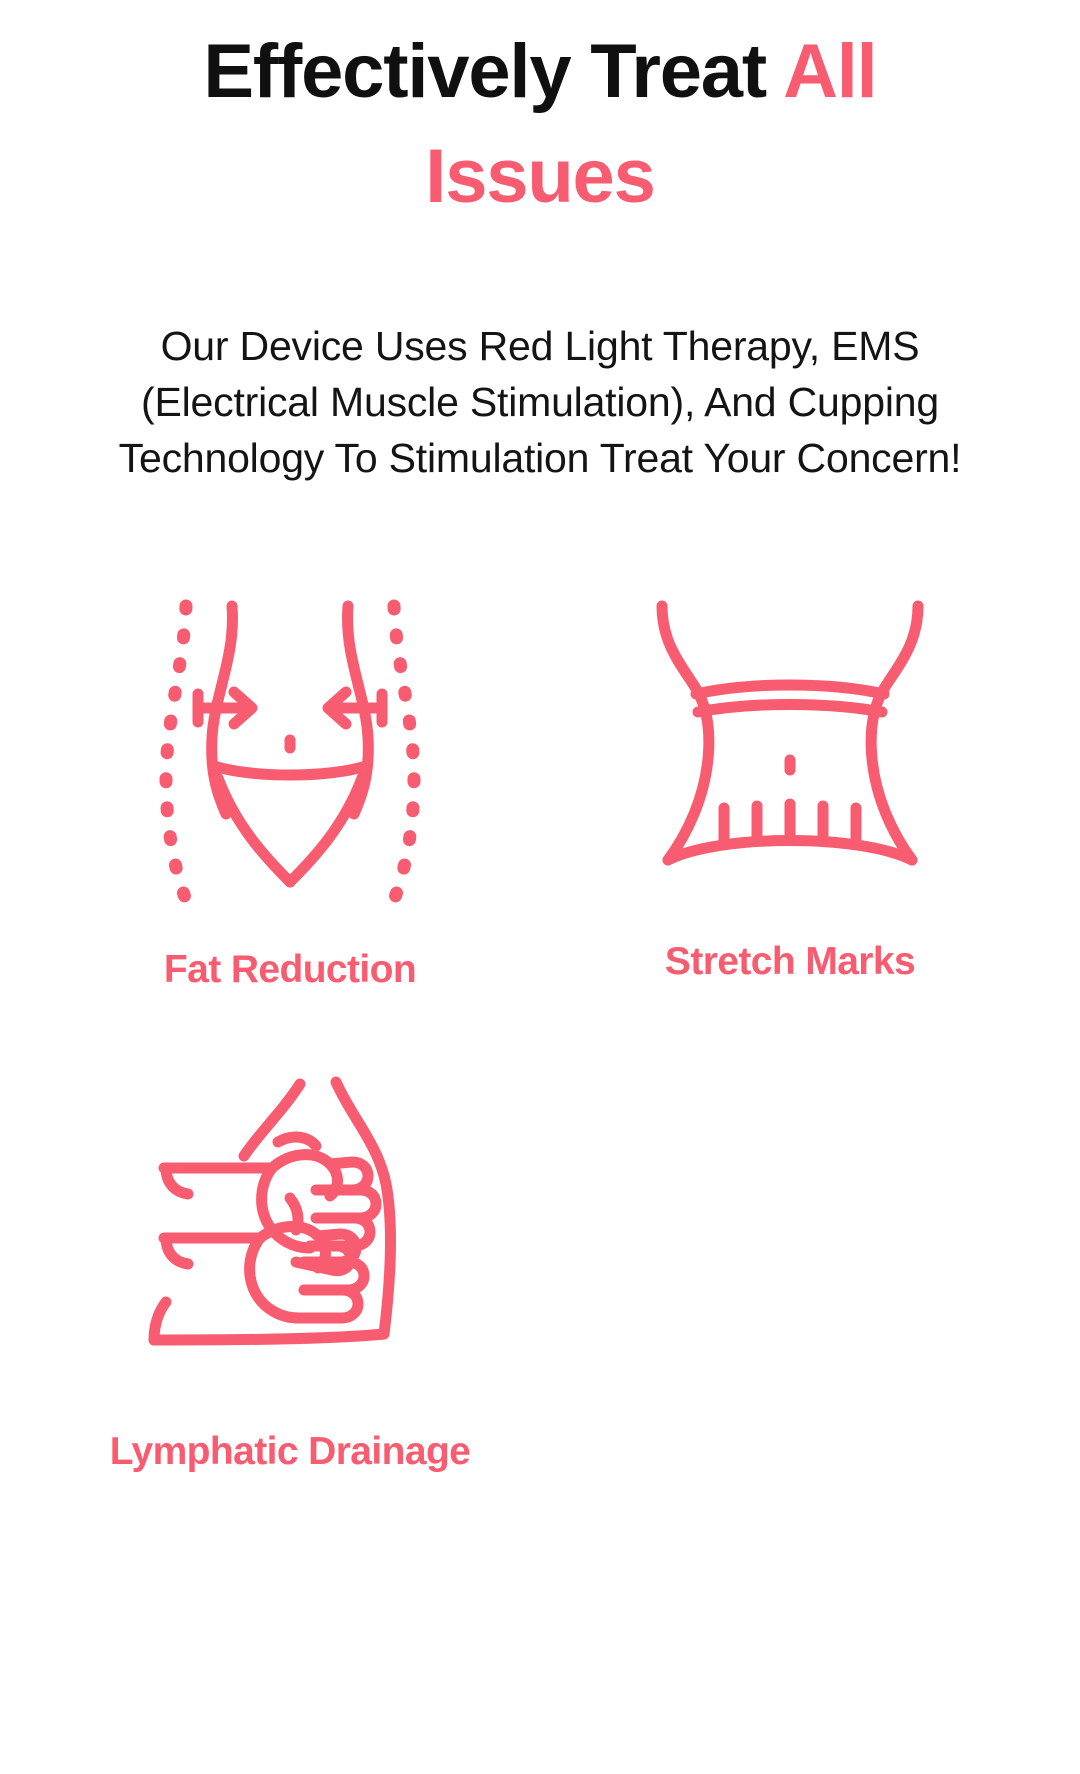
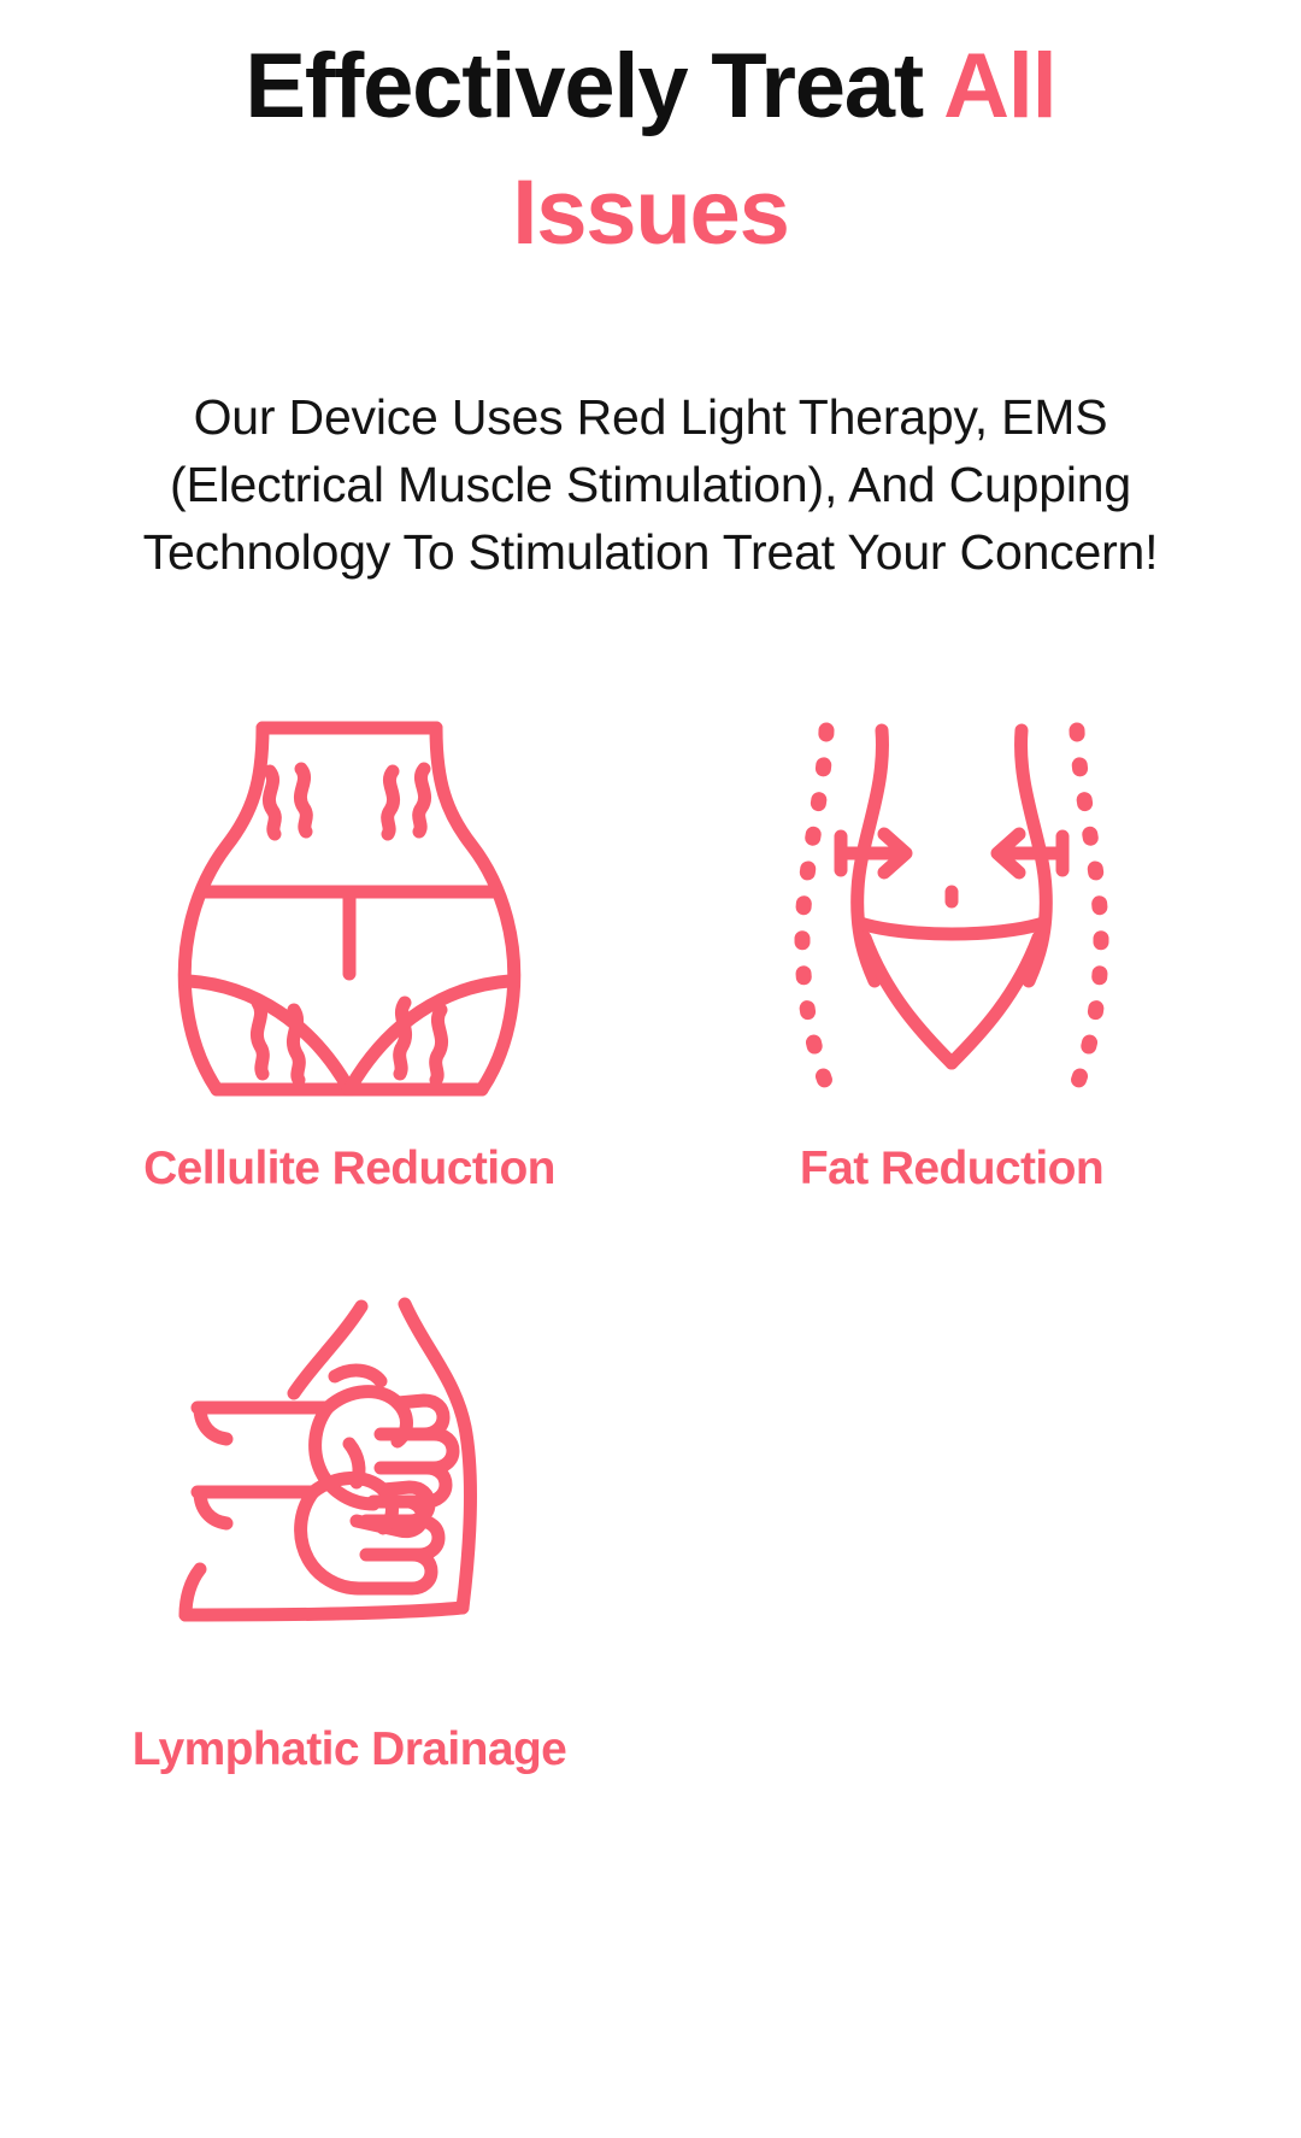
  Effectively Treat All
  Issues
  Our Device Uses Red Light Therapy, EMS (Electrical Muscle Stimulation), And Cupping Technology To Stimulation Treat Your Concern!
+ Cellulite Reduction
  Fat Reduction
- Stretch Marks
  Lymphatic Drainage
